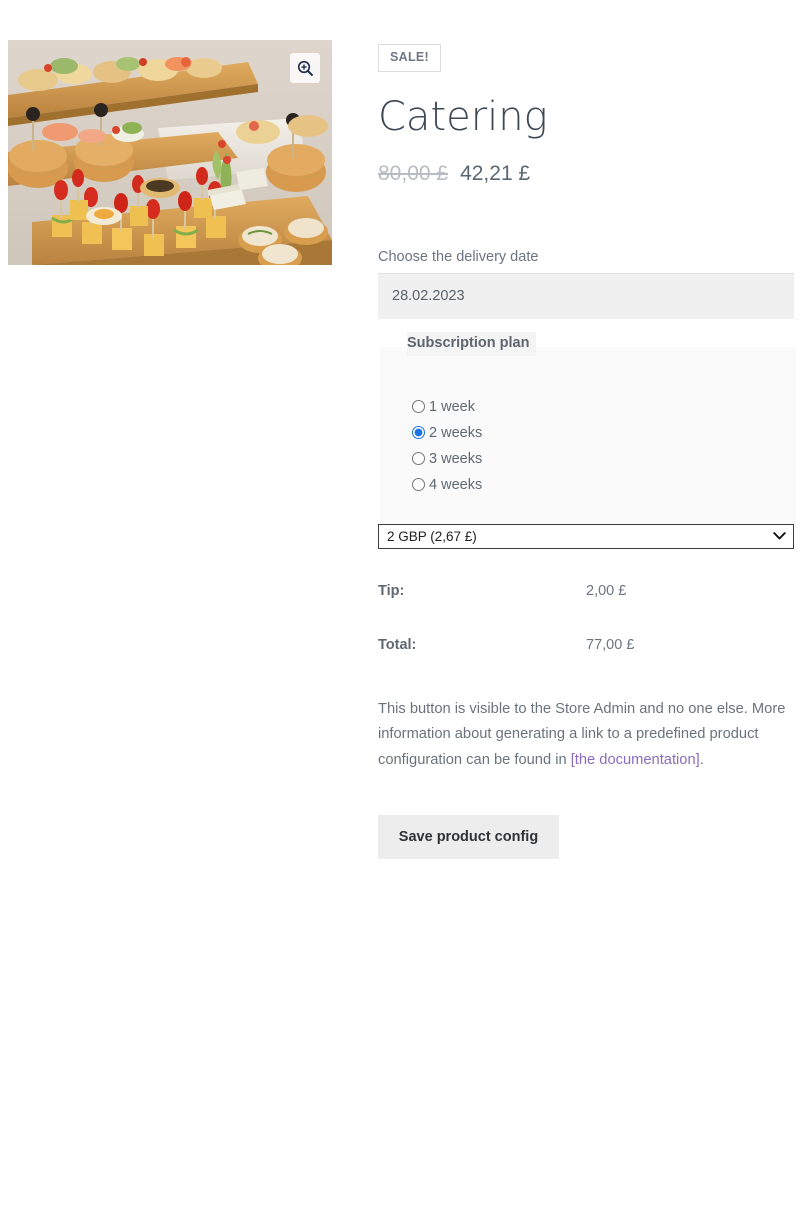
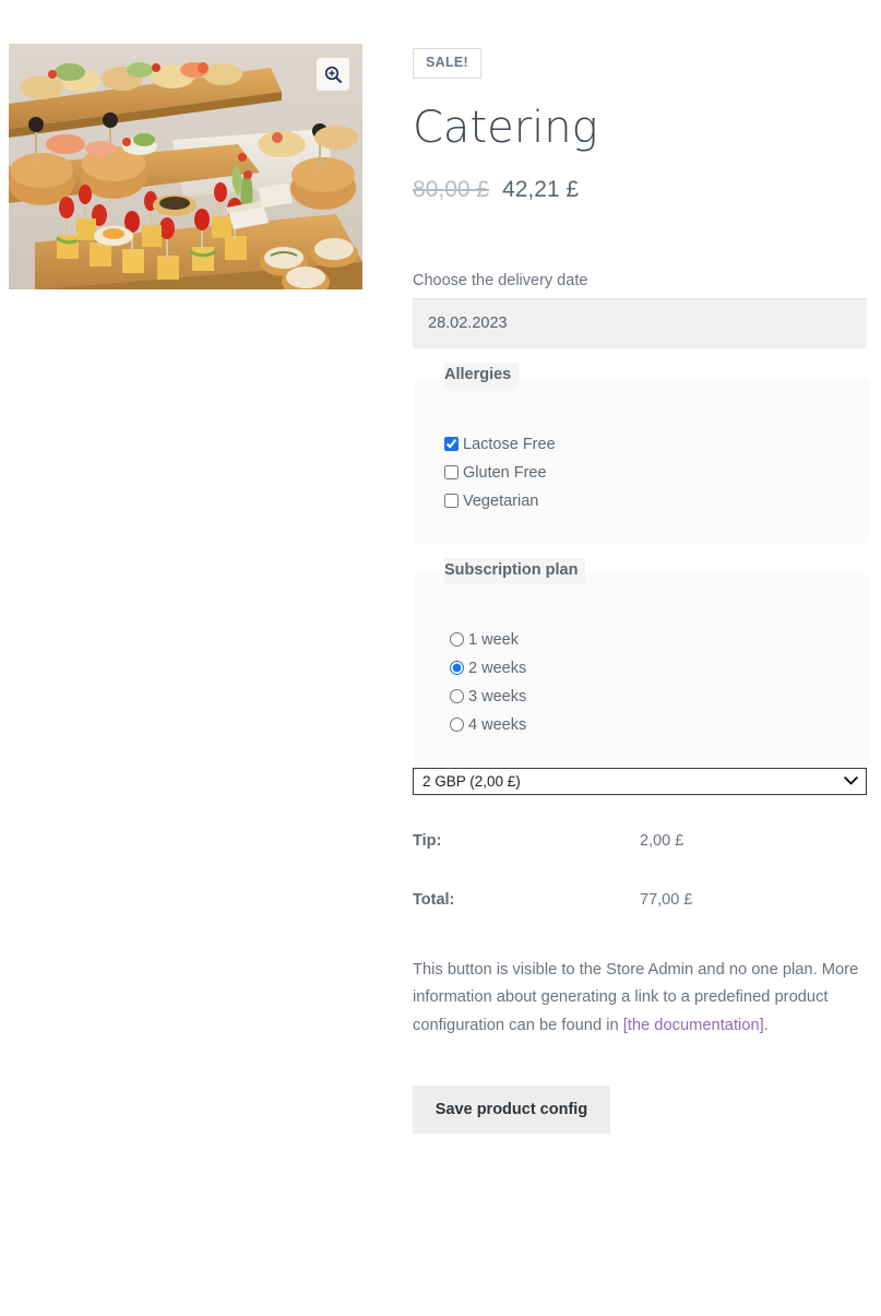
  SALE!
  Catering
  80,00 £ 42,21 £
  Choose the delivery date
  28.02.2023
+ Allergies
+ Lactose Free
+ Gluten Free
+ Vegetarian
  Subscription plan
  1 week
  2 weeks
  3 weeks
  4 weeks
- 2 GBP (2,67 £)
+ 2 GBP (2,00 £)
  Tip:
  2,00 £
  Total:
  77,00 £
- This button is visible to the Store Admin and no one else. More information about generating a link to a predefined product configuration can be found in [the documentation].
+ This button is visible to the Store Admin and no one plan. More information about generating a link to a predefined product configuration can be found in [the documentation].
  Save product config
